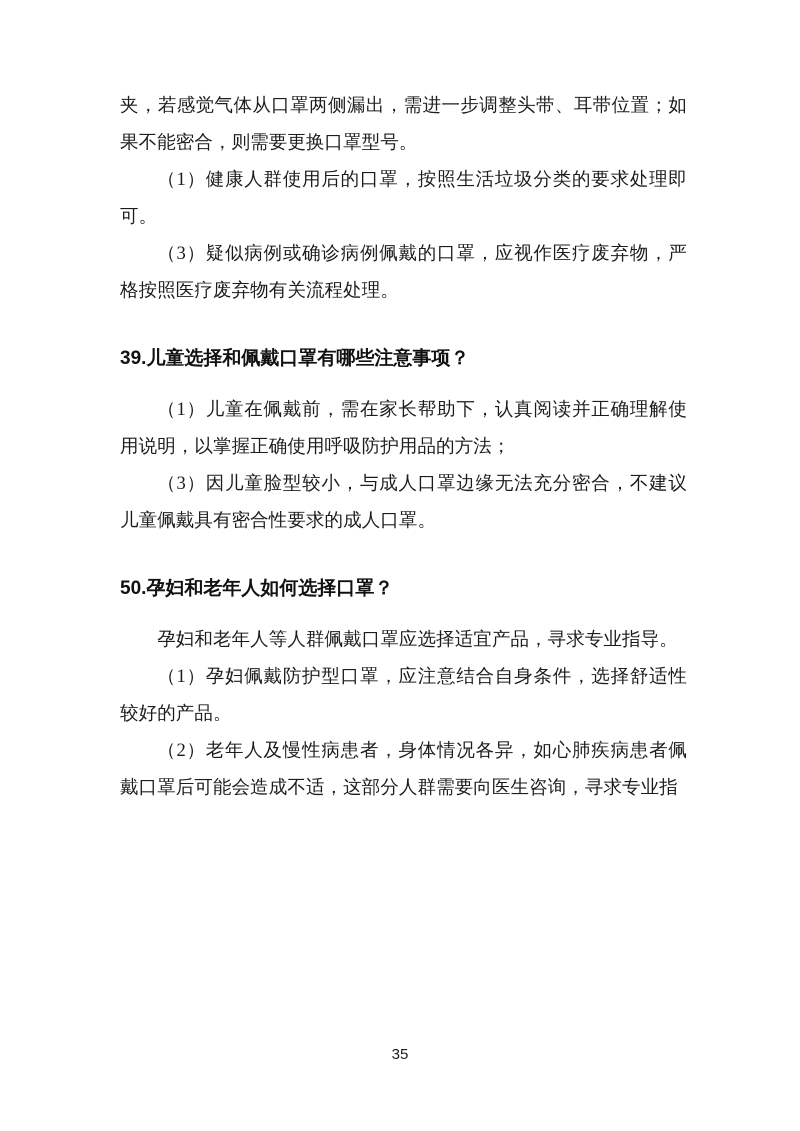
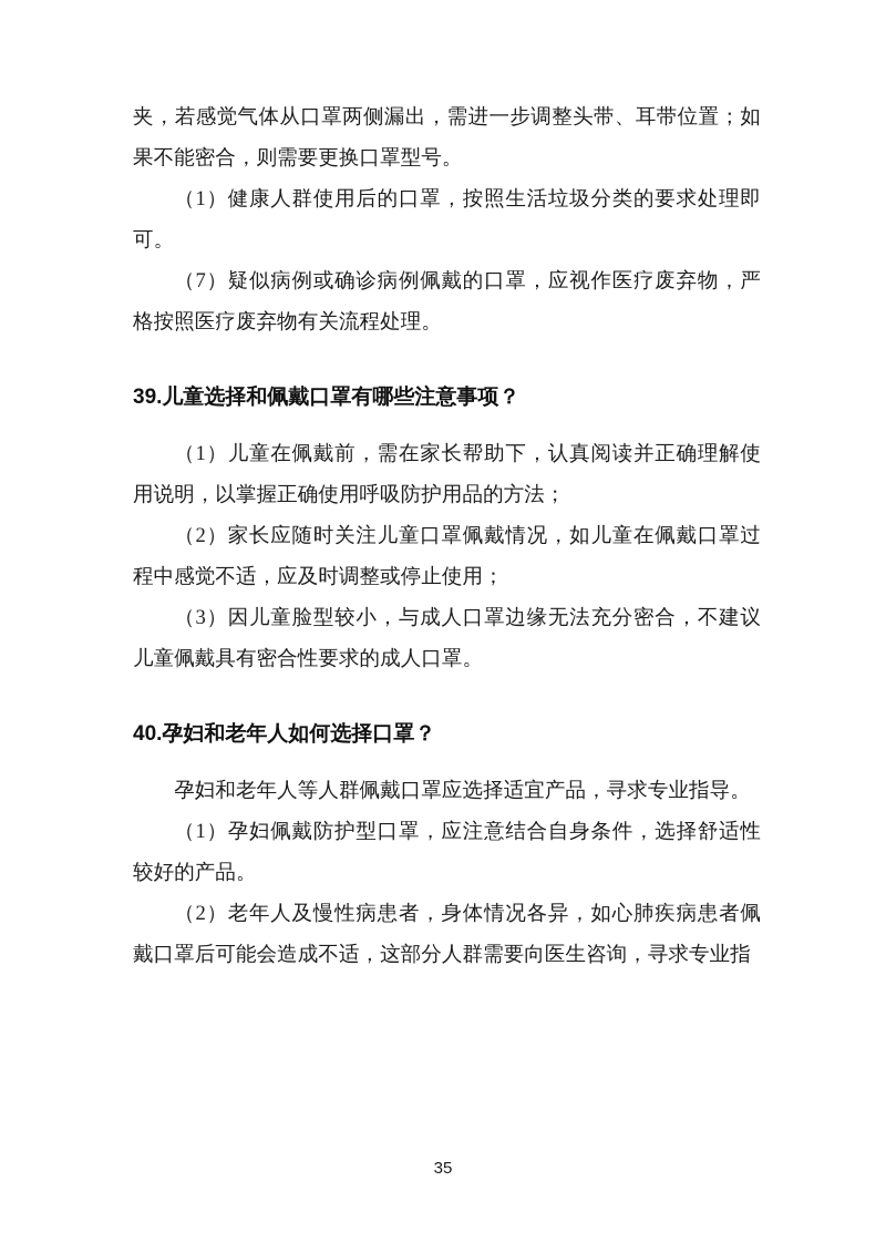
  夹，若感觉气体从口罩两侧漏出，需进一步调整头带、耳带位置；如果不能密合，则需要更换口罩型号。
  （1）健康人群使用后的口罩，按照生活垃圾分类的要求处理即可。
- （3）疑似病例或确诊病例佩戴的口罩，应视作医疗废弃物，严格按照医疗废弃物有关流程处理。
+ （7）疑似病例或确诊病例佩戴的口罩，应视作医疗废弃物，严格按照医疗废弃物有关流程处理。
  39.儿童选择和佩戴口罩有哪些注意事项？
  （1）儿童在佩戴前，需在家长帮助下，认真阅读并正确理解使用说明，以掌握正确使用呼吸防护用品的方法；
+ （2）家长应随时关注儿童口罩佩戴情况，如儿童在佩戴口罩过程中感觉不适，应及时调整或停止使用；
  （3）因儿童脸型较小，与成人口罩边缘无法充分密合，不建议儿童佩戴具有密合性要求的成人口罩。
- 50.孕妇和老年人如何选择口罩？
+ 40.孕妇和老年人如何选择口罩？
  孕妇和老年人等人群佩戴口罩应选择适宜产品，寻求专业指导。
  （1）孕妇佩戴防护型口罩，应注意结合自身条件，选择舒适性较好的产品。
  （2）老年人及慢性病患者，身体情况各异，如心肺疾病患者佩戴口罩后可能会造成不适，这部分人群需要向医生咨询，寻求专业指
  35
